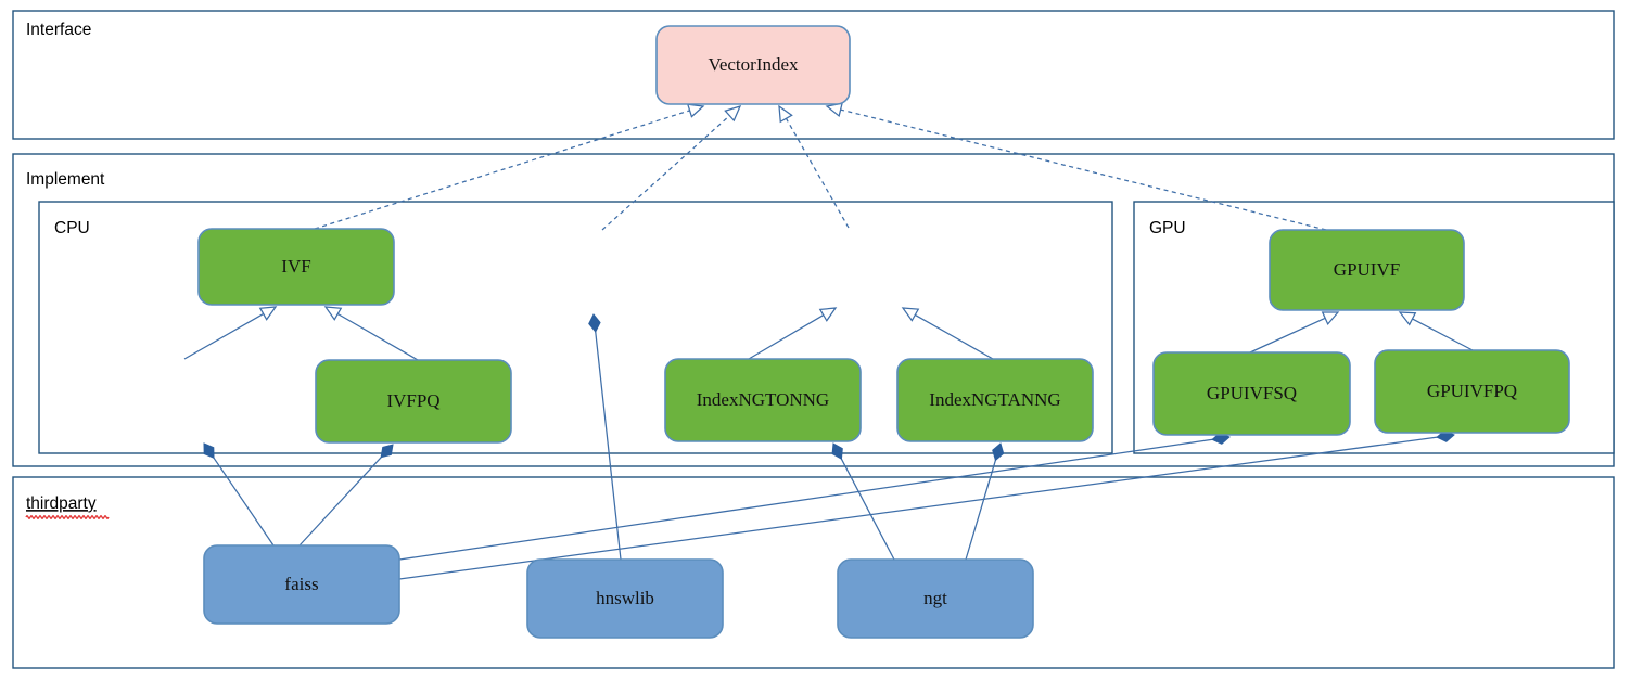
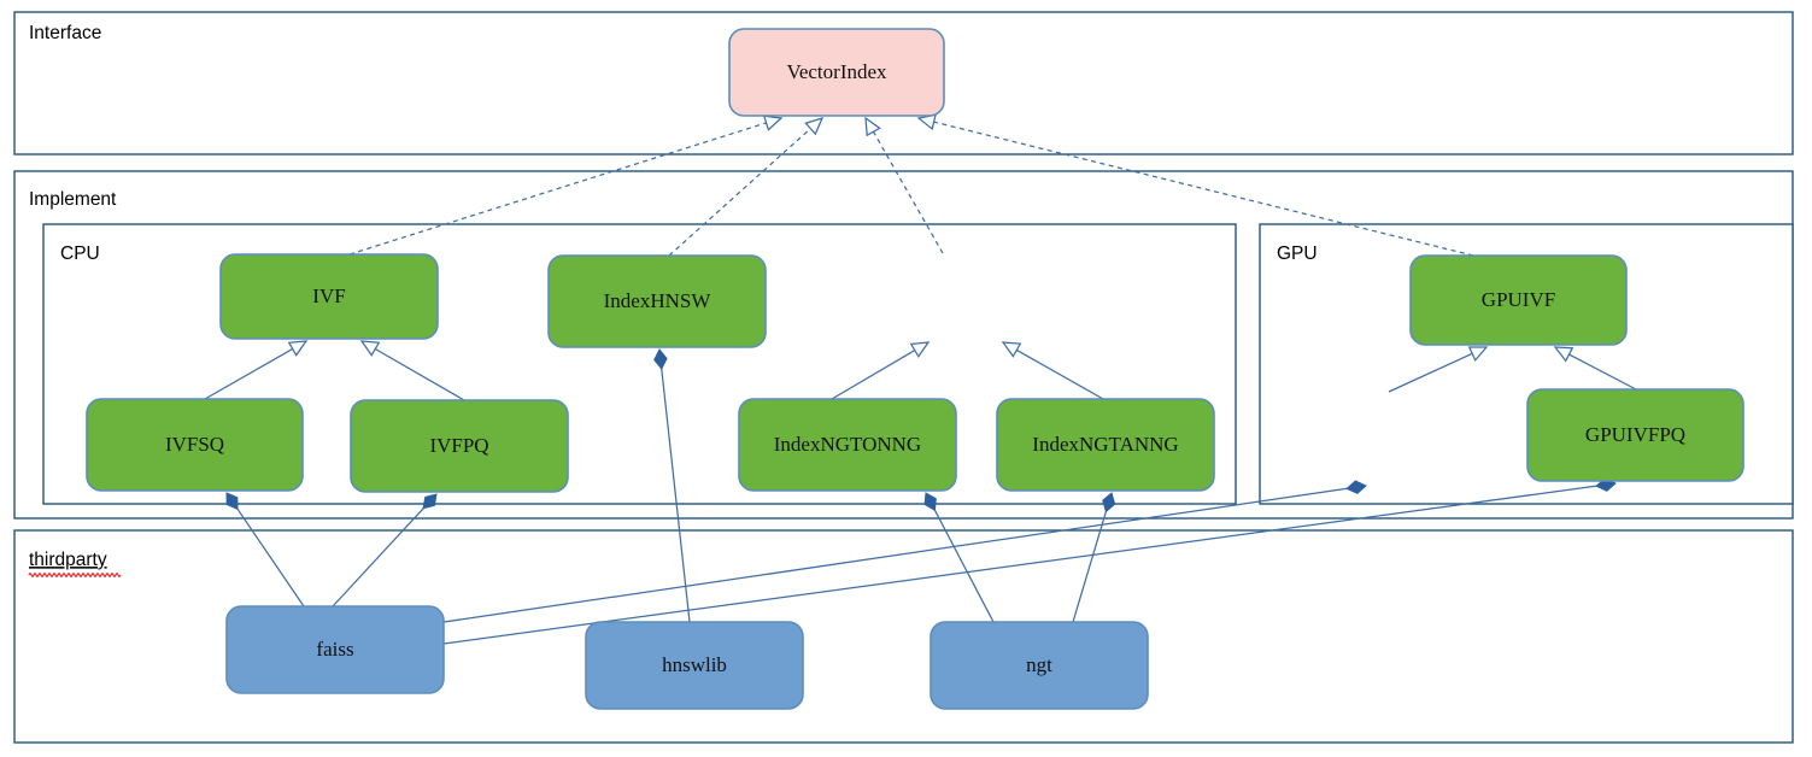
  Interface
  Implement
  CPU
  GPU
  thirdparty
  VectorIndex
  IVF
+ IndexHNSW
+ IVFSQ
  IVFPQ
  IndexNGTONNG
  IndexNGTANNG
  GPUIVF
- GPUIVFSQ
  GPUIVFPQ
  faiss
  hnswlib
  ngt
